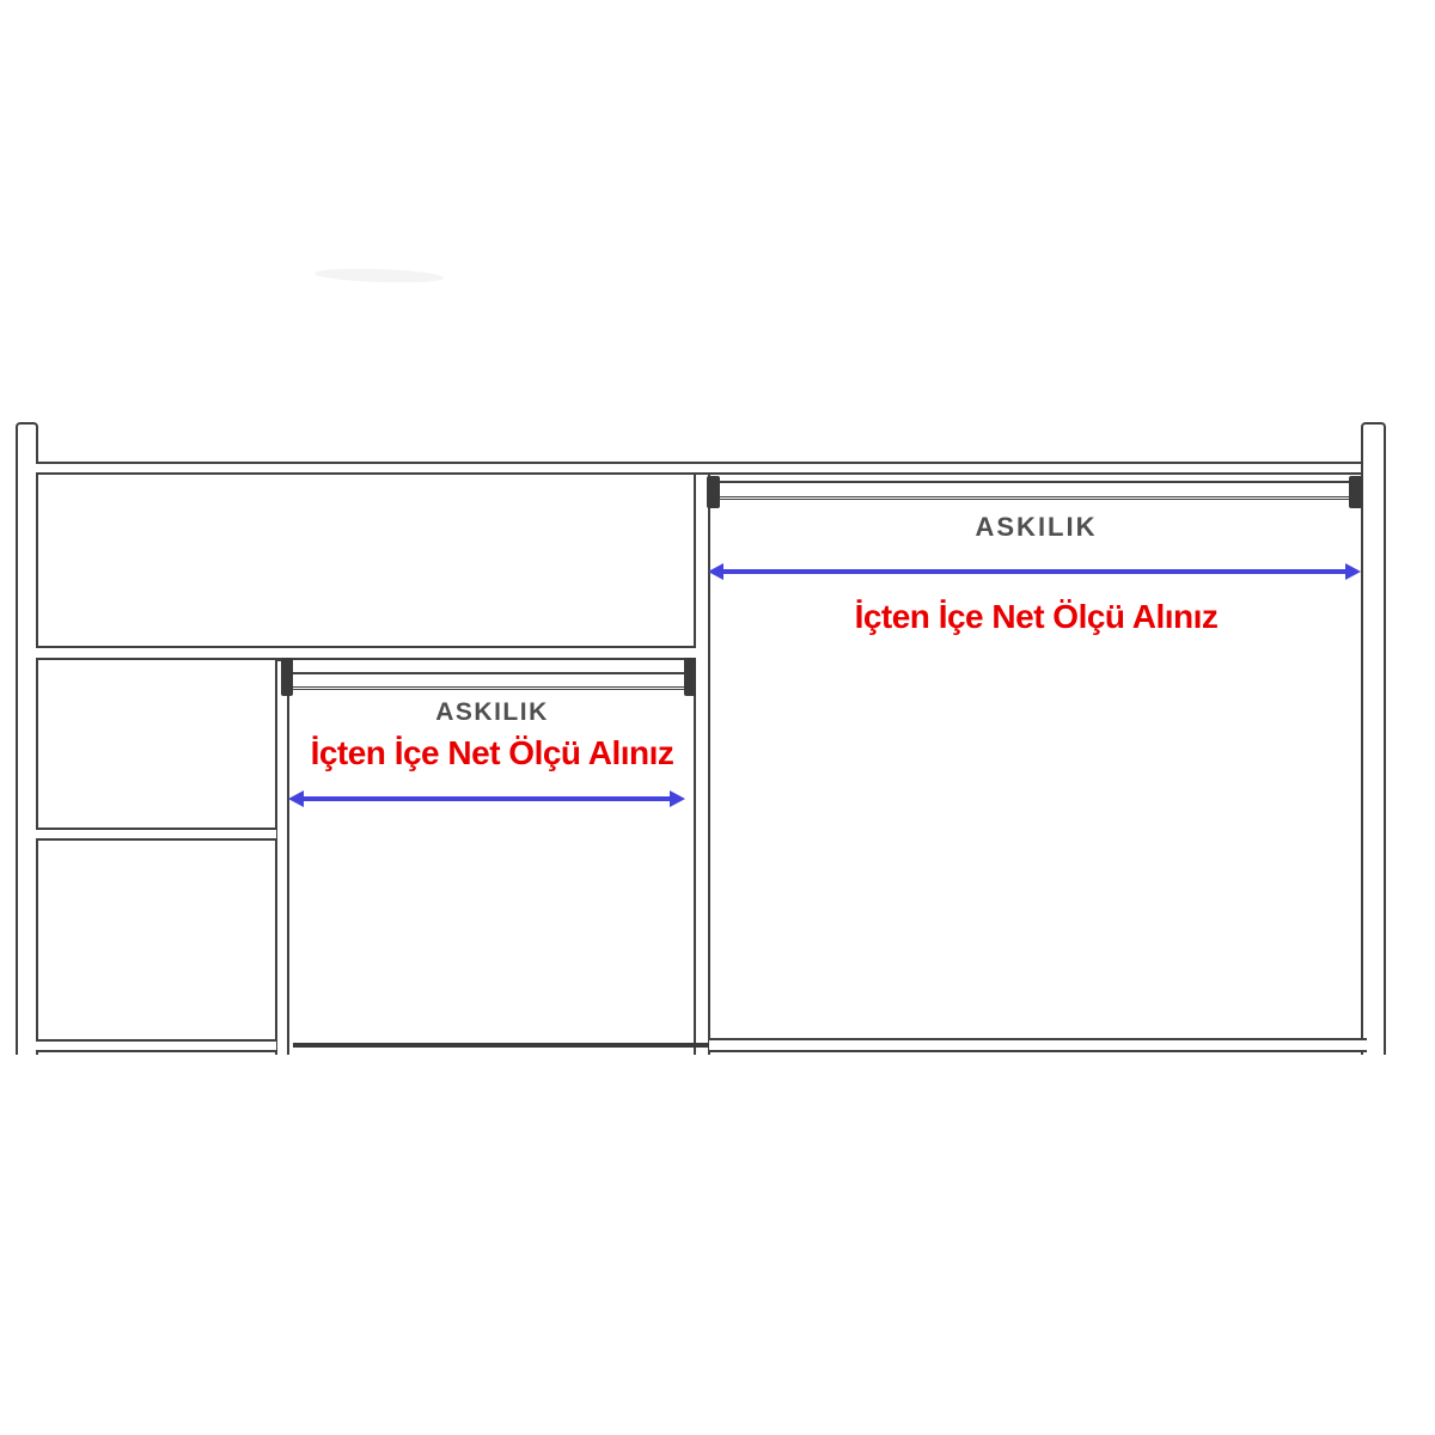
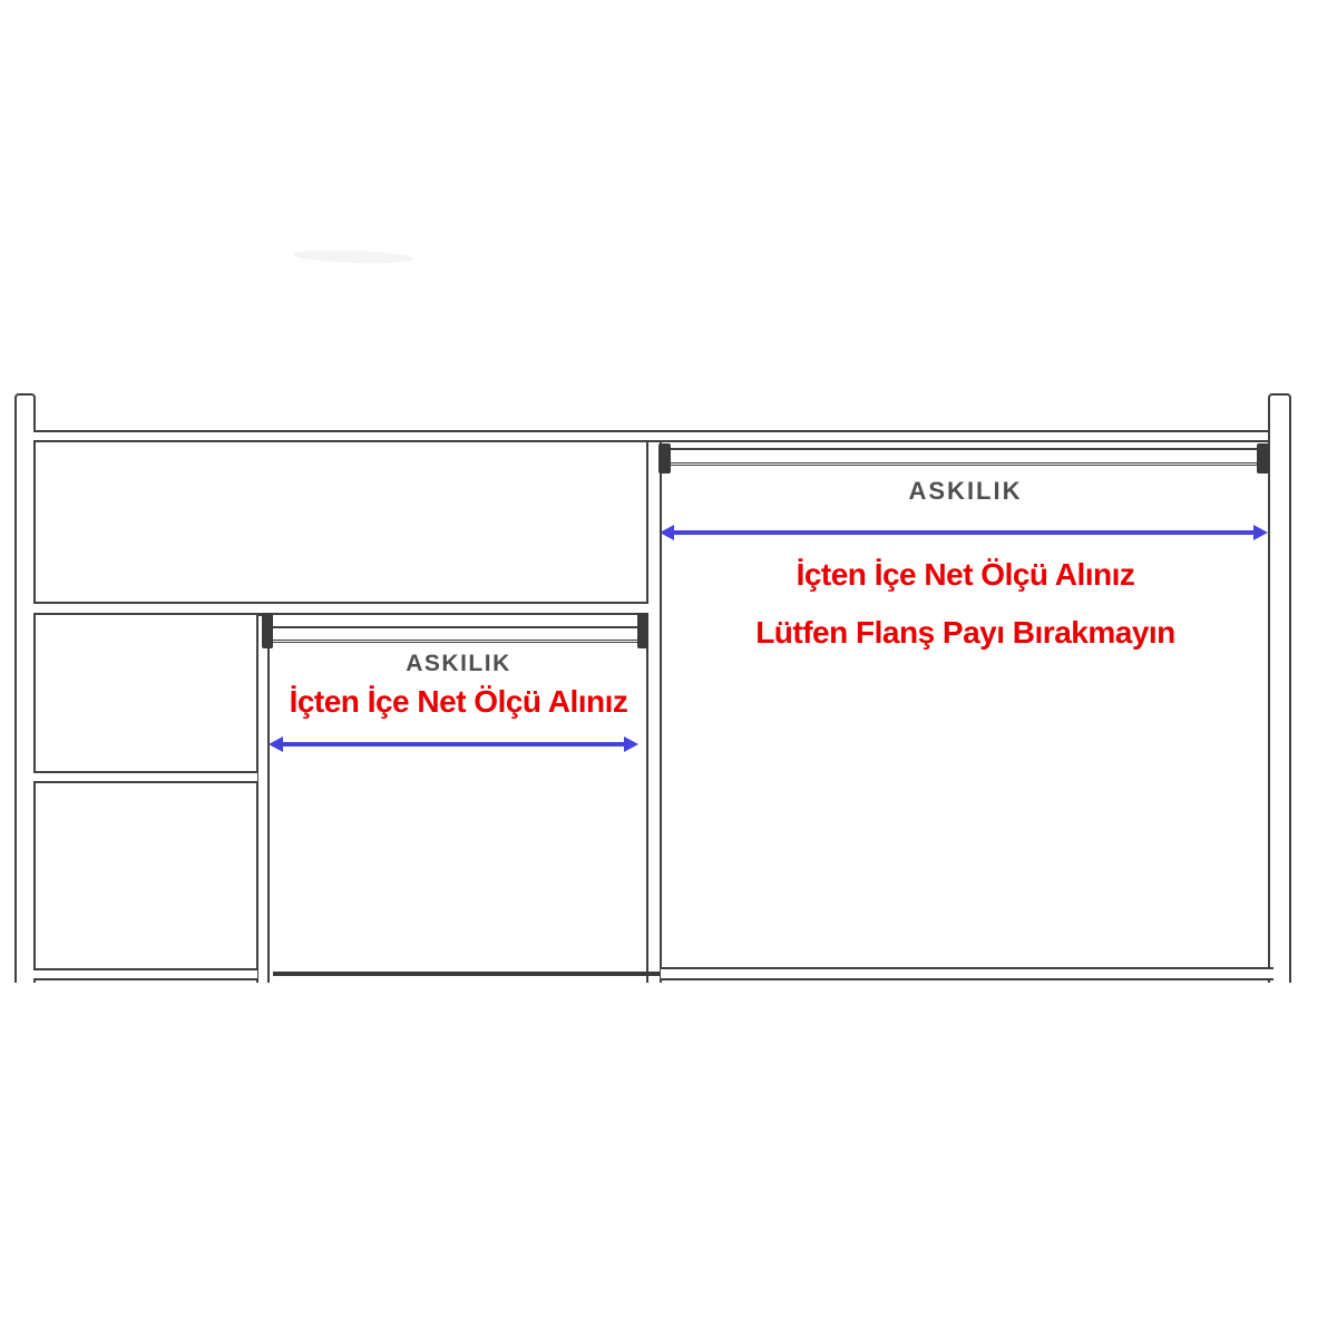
  ASKILIK
  İçten İçe Net Ölçü Alınız
  ASKILIK
  İçten İçe Net Ölçü Alınız
+ Lütfen Flanş Payı Bırakmayın
